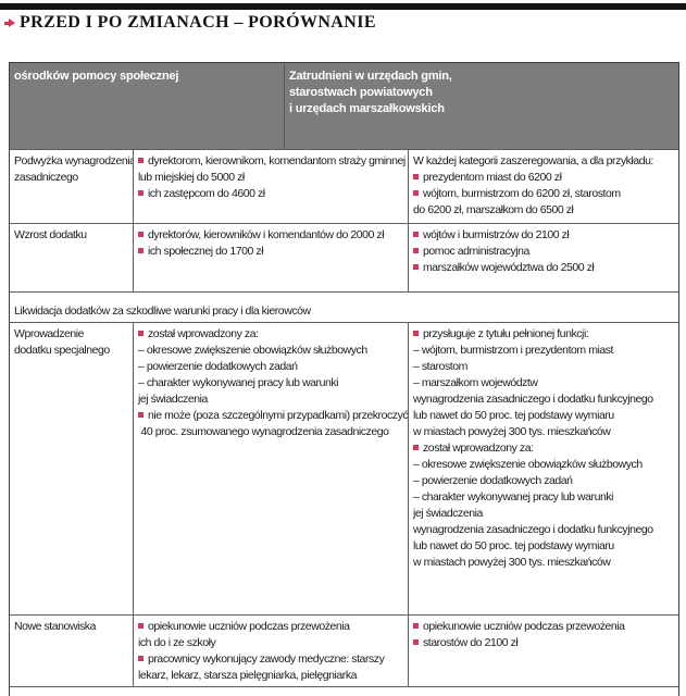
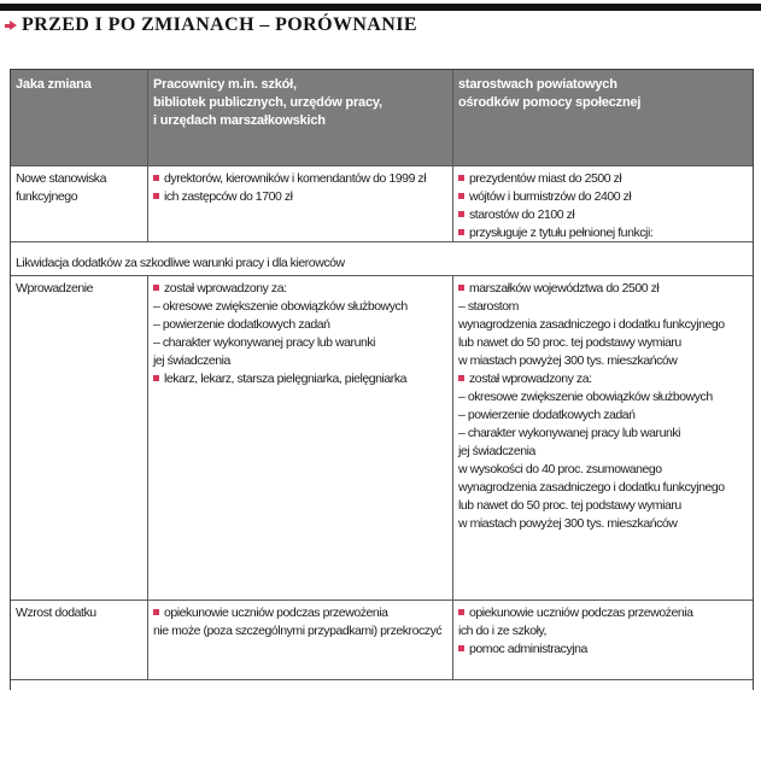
  PRZED I PO ZMIANACH – PORÓWNANIE
+ Jaka zmiana
+ Pracownicy m.in. szkół,
+ bibliotek publicznych, urzędów pracy,
- ośrodków pomocy społecznej
+ i urzędach marszałkowskich
- Zatrudnieni w urzędach gmin,
  starostwach powiatowych
- i urzędach marszałkowskich
+ ośrodków pomocy społecznej
- Podwyżka wynagrodzenia
- zasadniczego
- dyrektorom, kierownikom, komendantom straży gminnej
- lub miejskiej do 5000 zł
- ich zastępcom do 4600 zł
- W każdej kategorii zaszeregowania, a dla przykładu:
- prezydentom miast do 6200 zł
- wójtom, burmistrzom do 6200 zł, starostom
- do 6200 zł, marszałkom do 6500 zł
- Wzrost dodatku
+ Nowe stanowiska
+ funkcyjnego
- dyrektorów, kierowników i komendantów do 2000 zł
+ dyrektorów, kierowników i komendantów do 1999 zł
- ich społecznej do 1700 zł
+ ich zastępców do 1700 zł
+ prezydentów miast do 2500 zł
- wójtów i burmistrzów do 2100 zł
+ wójtów i burmistrzów do 2400 zł
- pomoc administracyjna
+ starostów do 2100 zł
- marszałków województwa do 2500 zł
+ przysługuje z tytułu pełnionej funkcji:
  Likwidacja dodatków za szkodliwe warunki pracy i dla kierowców
  Wprowadzenie
- dodatku specjalnego
  został wprowadzony za:
  – okresowe zwiększenie obowiązków służbowych
  – powierzenie dodatkowych zadań
  – charakter wykonywanej pracy lub warunki
  jej świadczenia
- nie może (poza szczególnymi przypadkami) przekroczyć
+ lekarz, lekarz, starsza pielęgniarka, pielęgniarka
- 40 proc. zsumowanego wynagrodzenia zasadniczego
- przysługuje z tytułu pełnionej funkcji:
+ marszałków województwa do 2500 zł
- – wójtom, burmistrzom i prezydentom miast
  – starostom
- – marszałkom województw
  wynagrodzenia zasadniczego i dodatku funkcyjnego
  lub nawet do 50 proc. tej podstawy wymiaru
  w miastach powyżej 300 tys. mieszkańców
  został wprowadzony za:
  – okresowe zwiększenie obowiązków służbowych
  – powierzenie dodatkowych zadań
  – charakter wykonywanej pracy lub warunki
  jej świadczenia
+ w wysokości do 40 proc. zsumowanego
  wynagrodzenia zasadniczego i dodatku funkcyjnego
  lub nawet do 50 proc. tej podstawy wymiaru
  w miastach powyżej 300 tys. mieszkańców
- Nowe stanowiska
+ Wzrost dodatku
  opiekunowie uczniów podczas przewożenia
- ich do i ze szkoły
- pracownicy wykonujący zawody medyczne: starszy
- lekarz, lekarz, starsza pielęgniarka, pielęgniarka
+ nie może (poza szczególnymi przypadkami) przekroczyć
  opiekunowie uczniów podczas przewożenia
+ ich do i ze szkoły,
- starostów do 2100 zł
+ pomoc administracyjna
